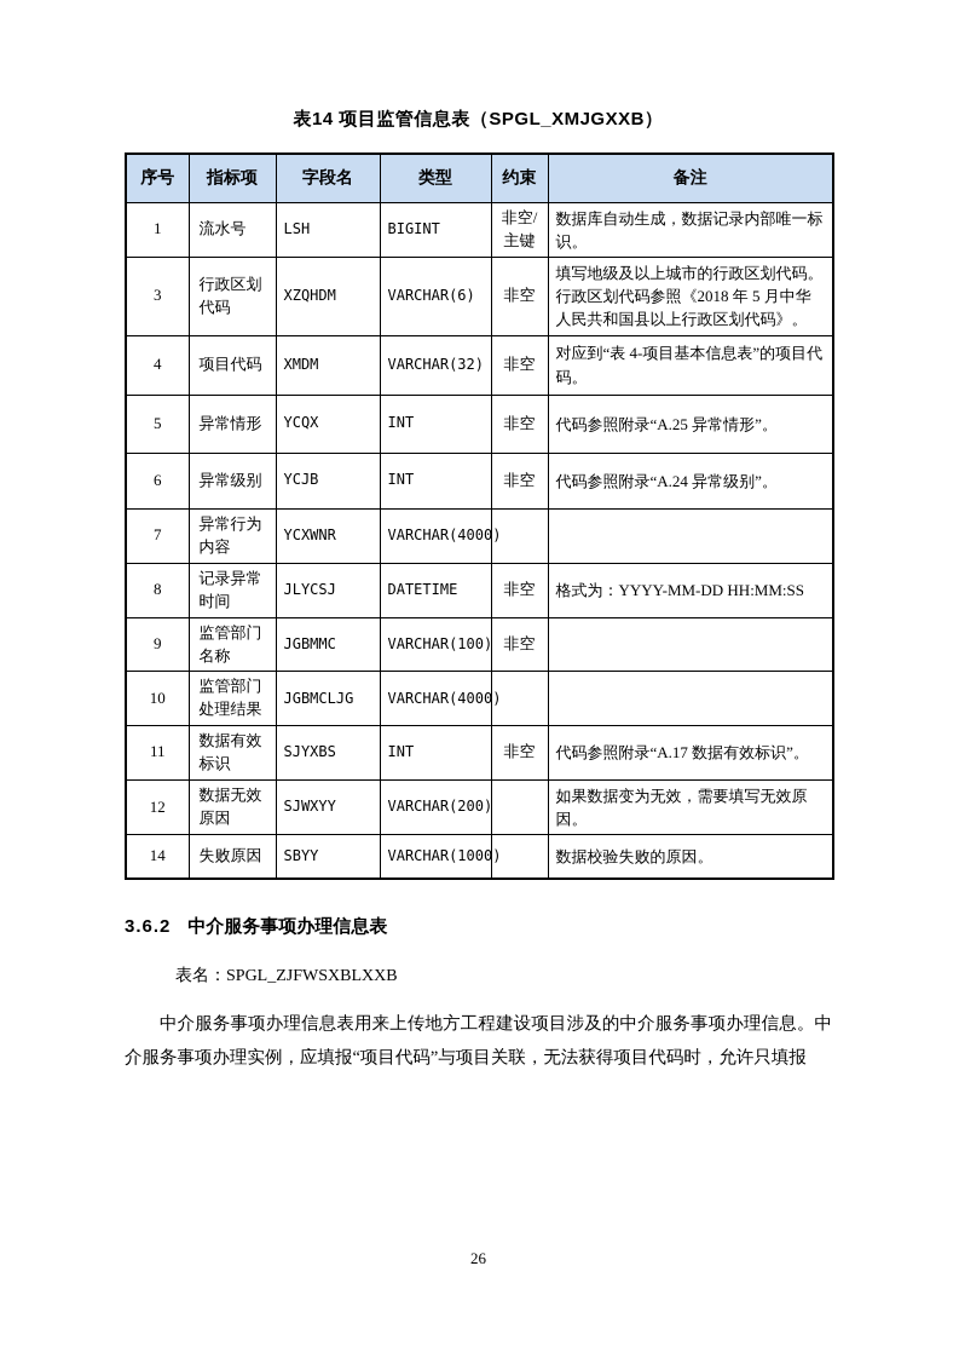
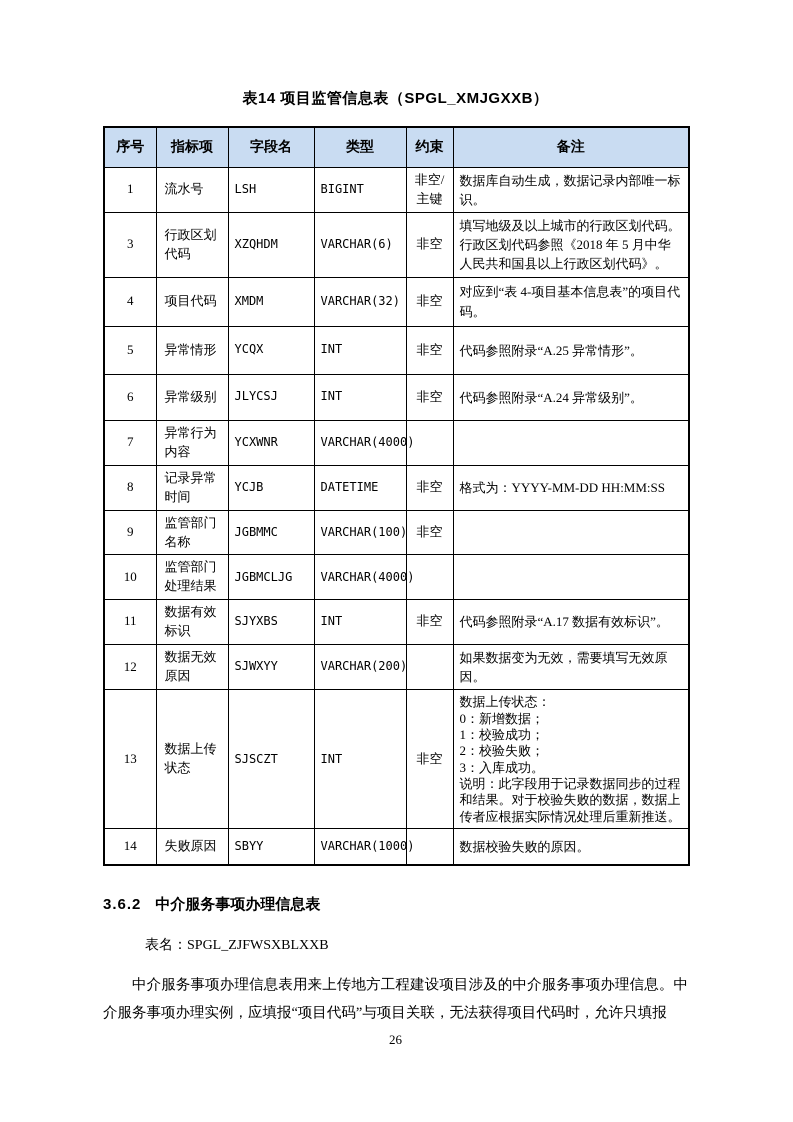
  表14 项目监管信息表（SPGL_XMJGXXB）
  序号	指标项	字段名	类型	约束	备注
  1	流水号	LSH	BIGINT	非空/主键	数据库自动生成，数据记录内部唯一标识。
  3	行政区划代码	XZQHDM	VARCHAR(6)	非空	填写地级及以上城市的行政区划代码。 行政区划代码参照《2018 年 5 月中华人民共和国县以上行政区划代码》。
  4	项目代码	XMDM	VARCHAR(32)	非空	对应到“表 4-项目基本信息表”的项目代码。
  5	异常情形	YCQX	INT	非空	代码参照附录“A.25 异常情形”。
- 6	异常级别	YCJB	INT	非空	代码参照附录“A.24 异常级别”。
+ 6	异常级别	JLYCSJ	INT	非空	代码参照附录“A.24 异常级别”。
  7	异常行为内容	YCXWNR	VARCHAR(4000)
- 8	记录异常时间	JLYCSJ	DATETIME	非空	格式为：YYYY-MM-DD HH:MM:SS
+ 8	记录异常时间	YCJB	DATETIME	非空	格式为：YYYY-MM-DD HH:MM:SS
  9	监管部门名称	JGBMMC	VARCHAR(100)	非空
  10	监管部门处理结果	JGBMCLJG	VARCHAR(4000)
  11	数据有效标识	SJYXBS	INT	非空	代码参照附录“A.17 数据有效标识”。
  12	数据无效原因	SJWXYY	VARCHAR(200)		如果数据变为无效，需要填写无效原因。
+ 13	数据上传状态	SJSCZT	INT	非空	数据上传状态： 0：新增数据； 1：校验成功； 2：校验失败； 3：入库成功。 说明：此字段用于记录数据同步的过程和结果。对于校验失败的数据，数据上传者应根据实际情况处理后重新推送。
  14	失败原因	SBYY	VARCHAR(1000)		数据校验失败的原因。
  3.6.2 中介服务事项办理信息表
  表名：SPGL_ZJFWSXBLXXB
  中介服务事项办理信息表用来上传地方工程建设项目涉及的中介服务事项办理信息。中介服务事项办理实例，应填报“项目代码”与项目关联，无法获得项目代码时，允许只填报
  26
